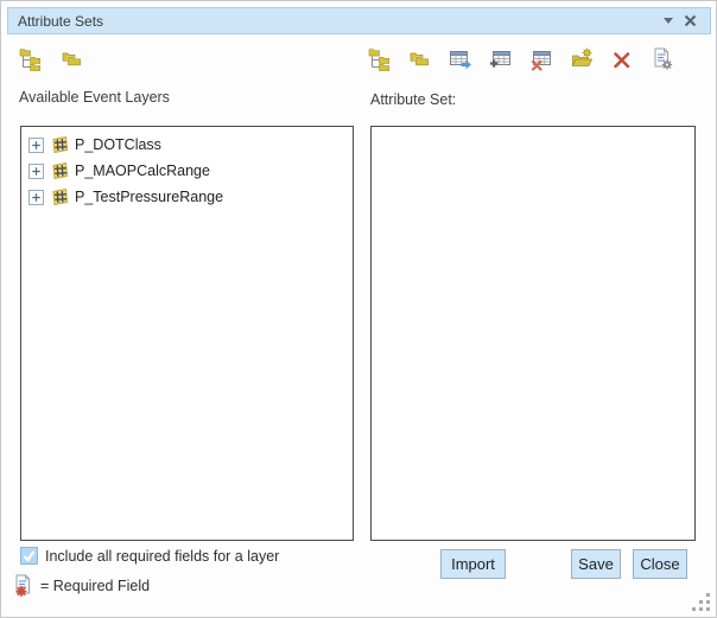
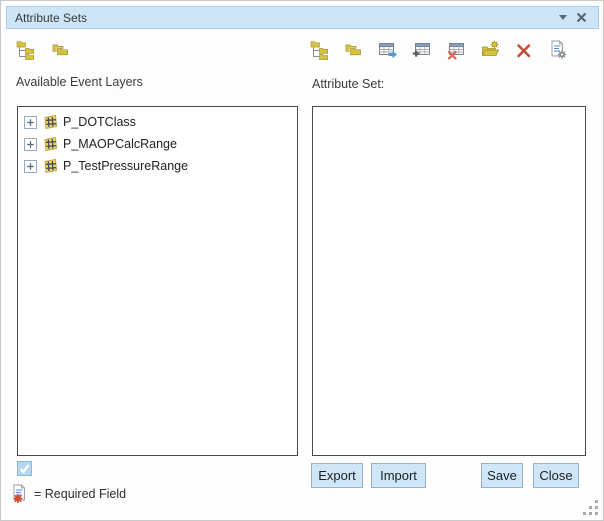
  Attribute Sets
  Available Event Layers
  Attribute Set:
  P_DOTClass
  P_MAOPCalcRange
  P_TestPressureRange
- Include all required fields for a layer
  = Required Field
+ Export
  Import
  Save
  Close
